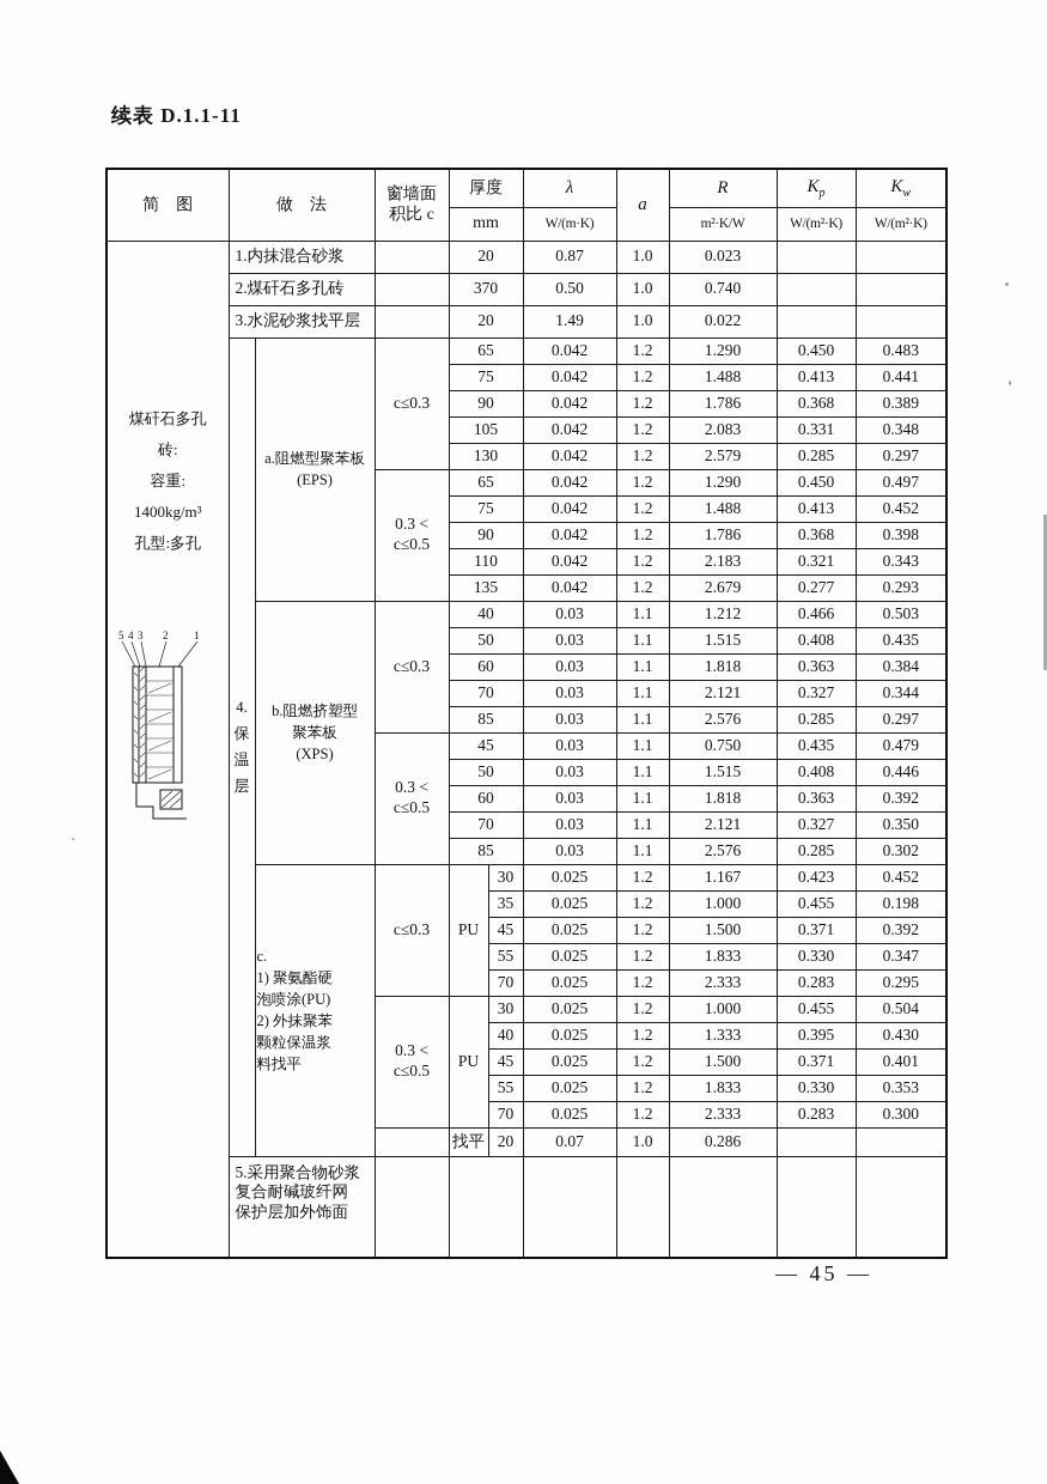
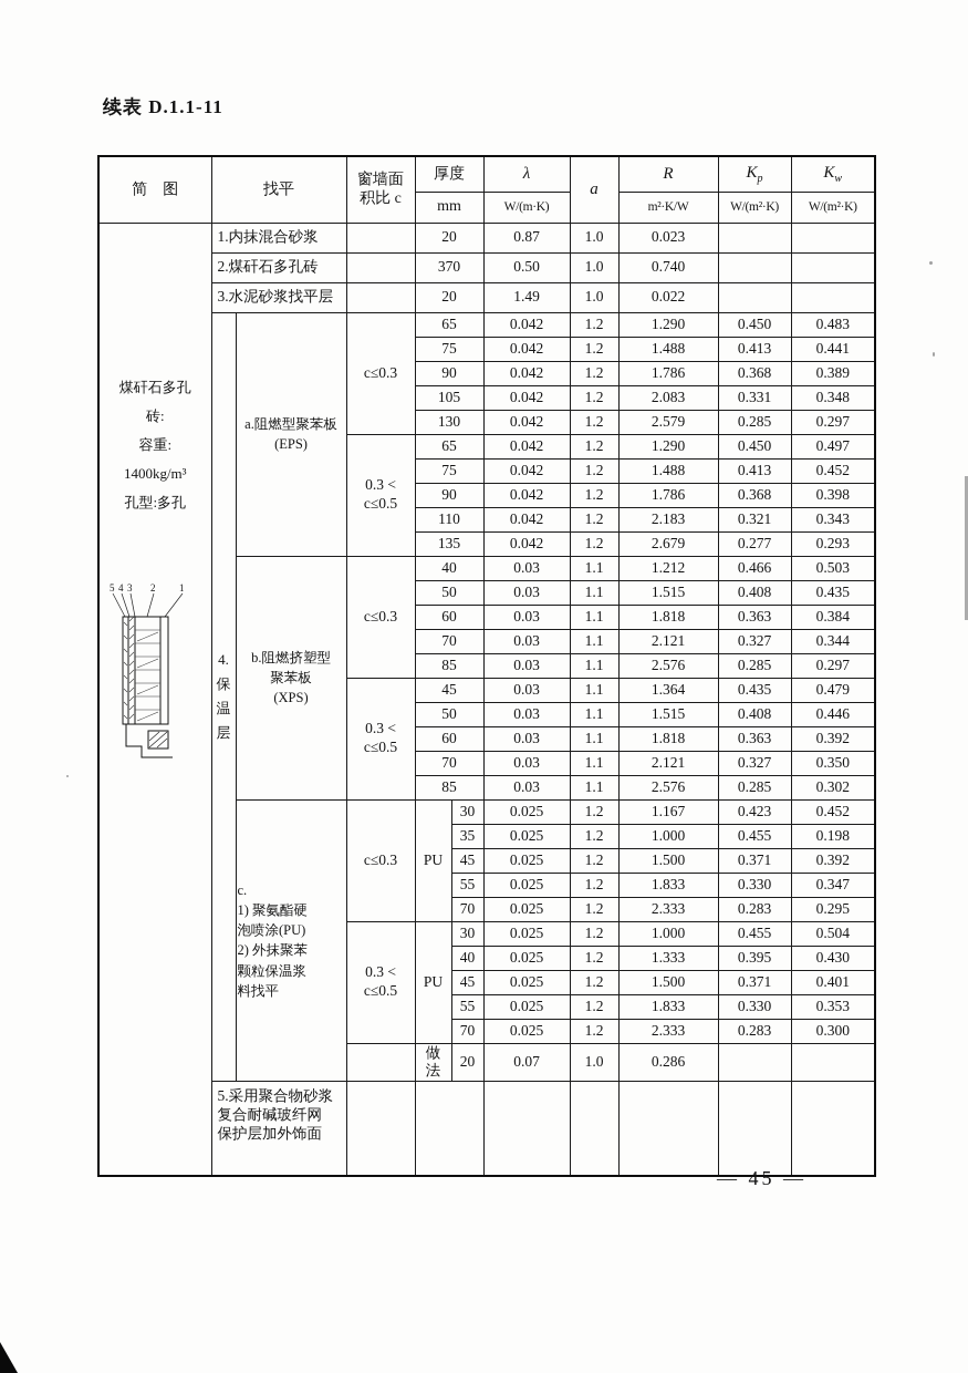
  续表 D.1.1-11
- 简 图	做 法	窗墙面 积比 c	厚度	λ	a	R	Kp	Kw
+ 简 图	找平	窗墙面 积比 c	厚度	λ	a	R	Kp	Kw
  mm	W/(m·K)	m²·K/W	W/(m²·K)	W/(m²·K)
  煤矸石多孔 砖: 容重: 1400kg/m³ 孔型:多孔 5 4 3 2 1	1.内抹混合砂浆		20	0.87	1.0	0.023
  2.煤矸石多孔砖		370	0.50	1.0	0.740
  3.水泥砂浆找平层		20	1.49	1.0	0.022
  4. 保 温 层	a.阻燃型聚苯板 (EPS)	c≤0.3	65	0.042	1.2	1.290	0.450	0.483
  75	0.042	1.2	1.488	0.413	0.441
  90	0.042	1.2	1.786	0.368	0.389
  105	0.042	1.2	2.083	0.331	0.348
  130	0.042	1.2	2.579	0.285	0.297
  0.3 < c≤0.5	65	0.042	1.2	1.290	0.450	0.497
  75	0.042	1.2	1.488	0.413	0.452
  90	0.042	1.2	1.786	0.368	0.398
  110	0.042	1.2	2.183	0.321	0.343
  135	0.042	1.2	2.679	0.277	0.293
  b.阻燃挤塑型 聚苯板 (XPS)	c≤0.3	40	0.03	1.1	1.212	0.466	0.503
  50	0.03	1.1	1.515	0.408	0.435
  60	0.03	1.1	1.818	0.363	0.384
  70	0.03	1.1	2.121	0.327	0.344
  85	0.03	1.1	2.576	0.285	0.297
- 0.3 < c≤0.5	45	0.03	1.1	0.750	0.435	0.479
+ 0.3 < c≤0.5	45	0.03	1.1	1.364	0.435	0.479
  50	0.03	1.1	1.515	0.408	0.446
  60	0.03	1.1	1.818	0.363	0.392
  70	0.03	1.1	2.121	0.327	0.350
  85	0.03	1.1	2.576	0.285	0.302
  c. 1) 聚氨酯硬 泡喷涂(PU) 2) 外抹聚苯 颗粒保温浆 料找平	c≤0.3	PU	30	0.025	1.2	1.167	0.423	0.452
  35	0.025	1.2	1.000	0.455	0.198
  45	0.025	1.2	1.500	0.371	0.392
  55	0.025	1.2	1.833	0.330	0.347
  70	0.025	1.2	2.333	0.283	0.295
  0.3 < c≤0.5	PU	30	0.025	1.2	1.000	0.455	0.504
  40	0.025	1.2	1.333	0.395	0.430
  45	0.025	1.2	1.500	0.371	0.401
  55	0.025	1.2	1.833	0.330	0.353
  70	0.025	1.2	2.333	0.283	0.300
- 	找平	20	0.07	1.0	0.286
+ 	做 法	20	0.07	1.0	0.286
  5.采用聚合物砂浆 复合耐碱玻纤网 保护层加外饰面
  — 45 —
